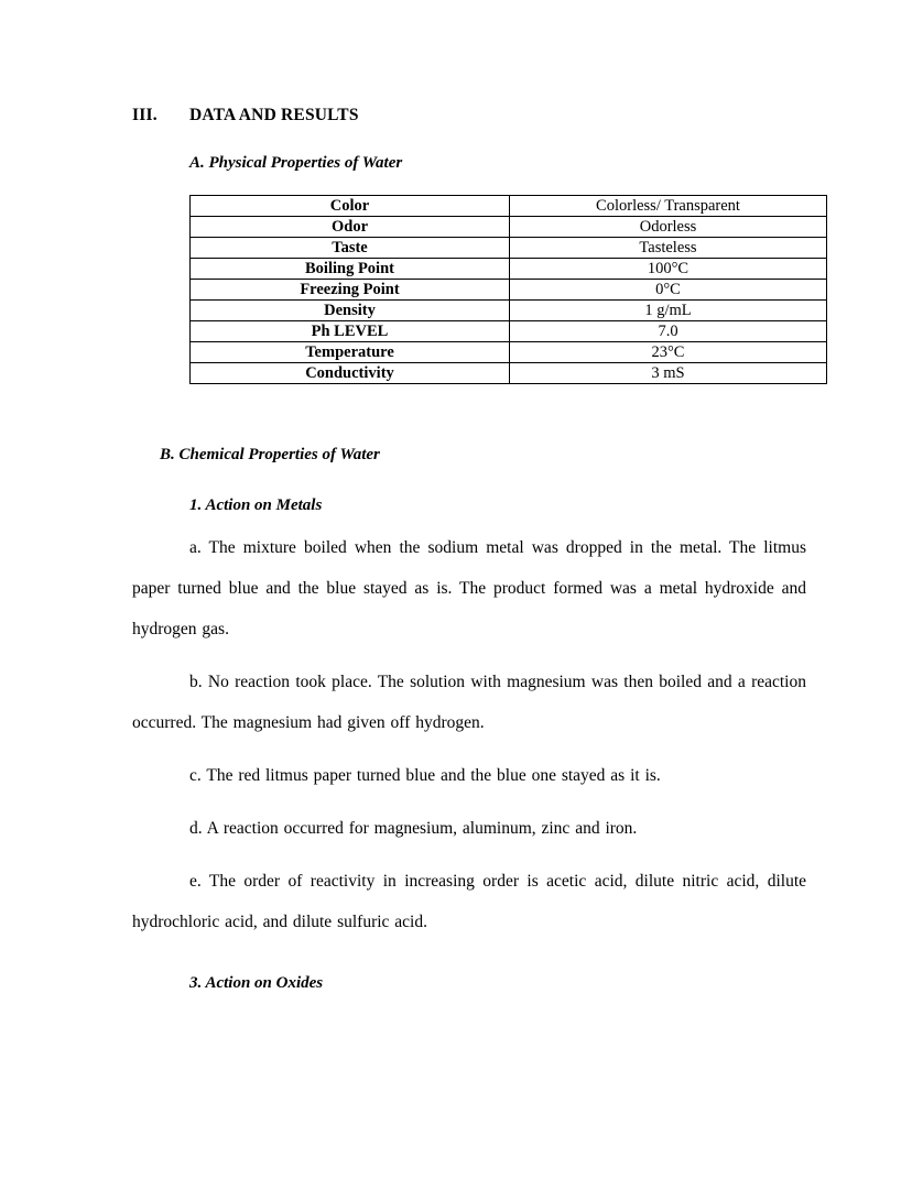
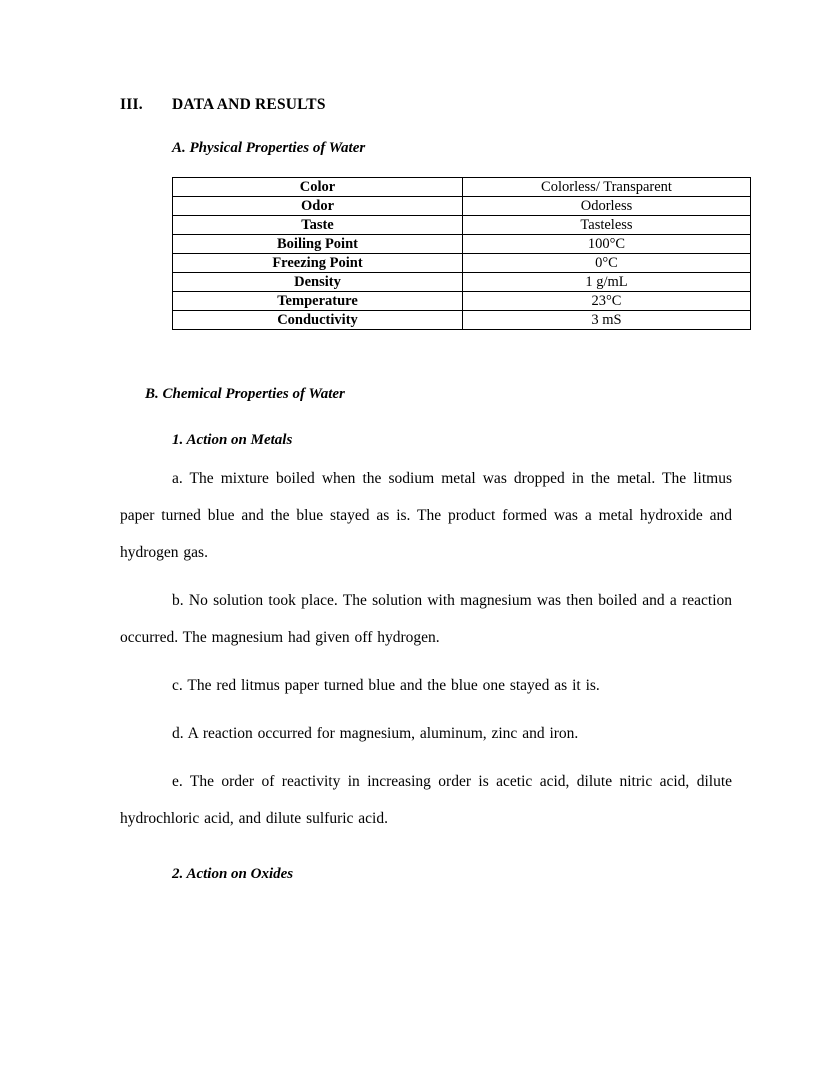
  III.
  DATA AND RESULTS
  A. Physical Properties of Water
  Color	Colorless/ Transparent
  Odor	Odorless
  Taste	Tasteless
  Boiling Point	100°C
  Freezing Point	0°C
  Density	1 g/mL
- Ph LEVEL	7.0
  Temperature	23°C
  Conductivity	3 mS
  B. Chemical Properties of Water
  1. Action on Metals
  a. The mixture boiled when the sodium metal was dropped in the metal. The litmus paper turned blue and the blue stayed as is. The product formed was a metal hydroxide and hydrogen gas.
- b. No reaction took place. The solution with magnesium was then boiled and a reaction occurred. The magnesium had given off hydrogen.
+ b. No solution took place. The solution with magnesium was then boiled and a reaction occurred. The magnesium had given off hydrogen.
  c. The red litmus paper turned blue and the blue one stayed as it is.
  d. A reaction occurred for magnesium, aluminum, zinc and iron.
  e. The order of reactivity in increasing order is acetic acid, dilute nitric acid, dilute hydrochloric acid, and dilute sulfuric acid.
- 3. Action on Oxides
+ 2. Action on Oxides
